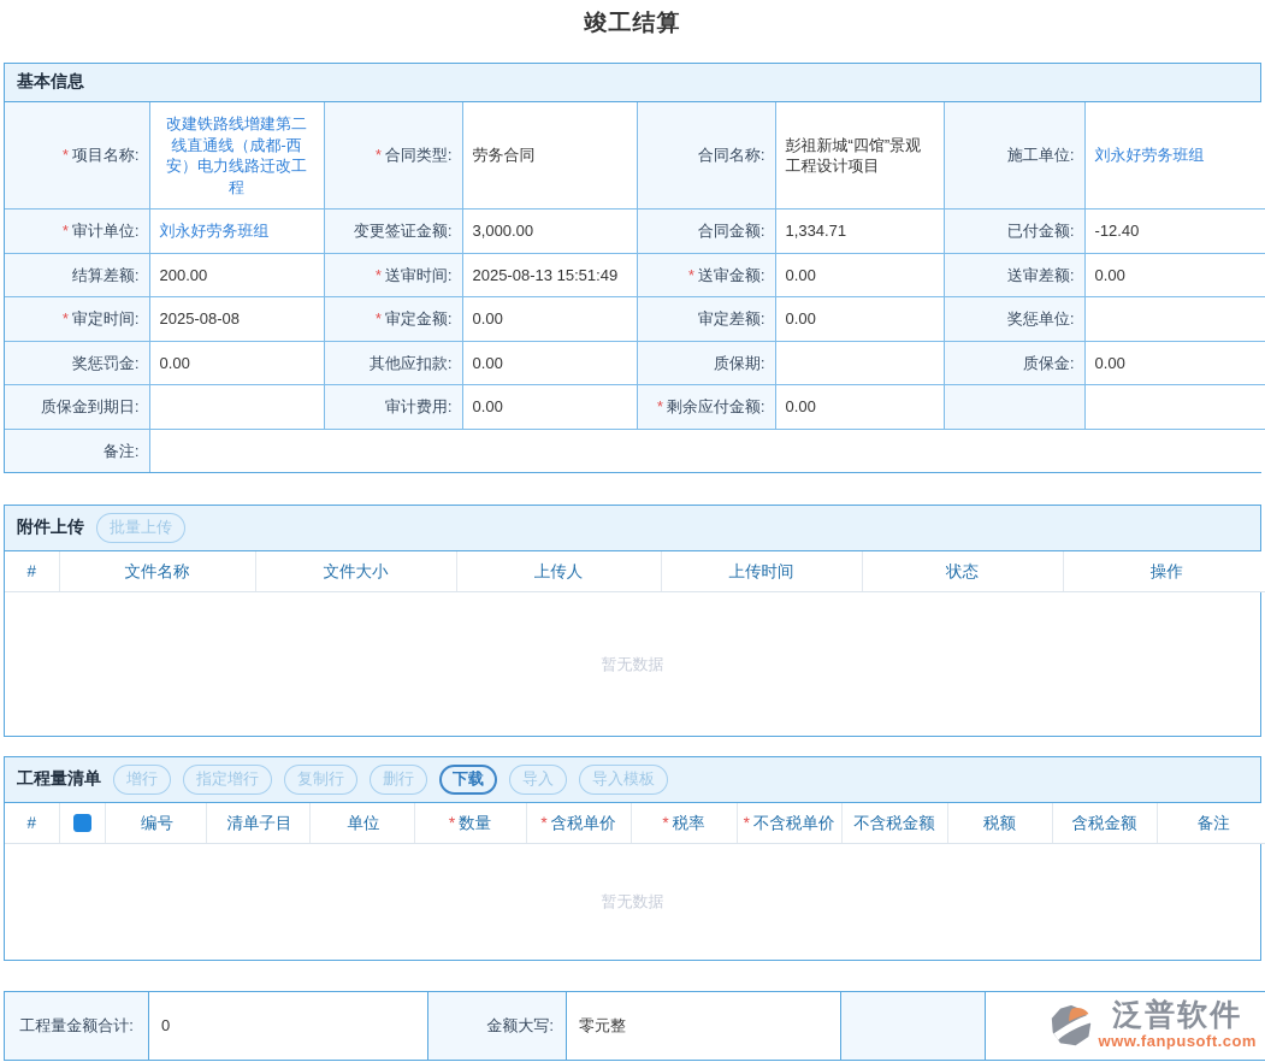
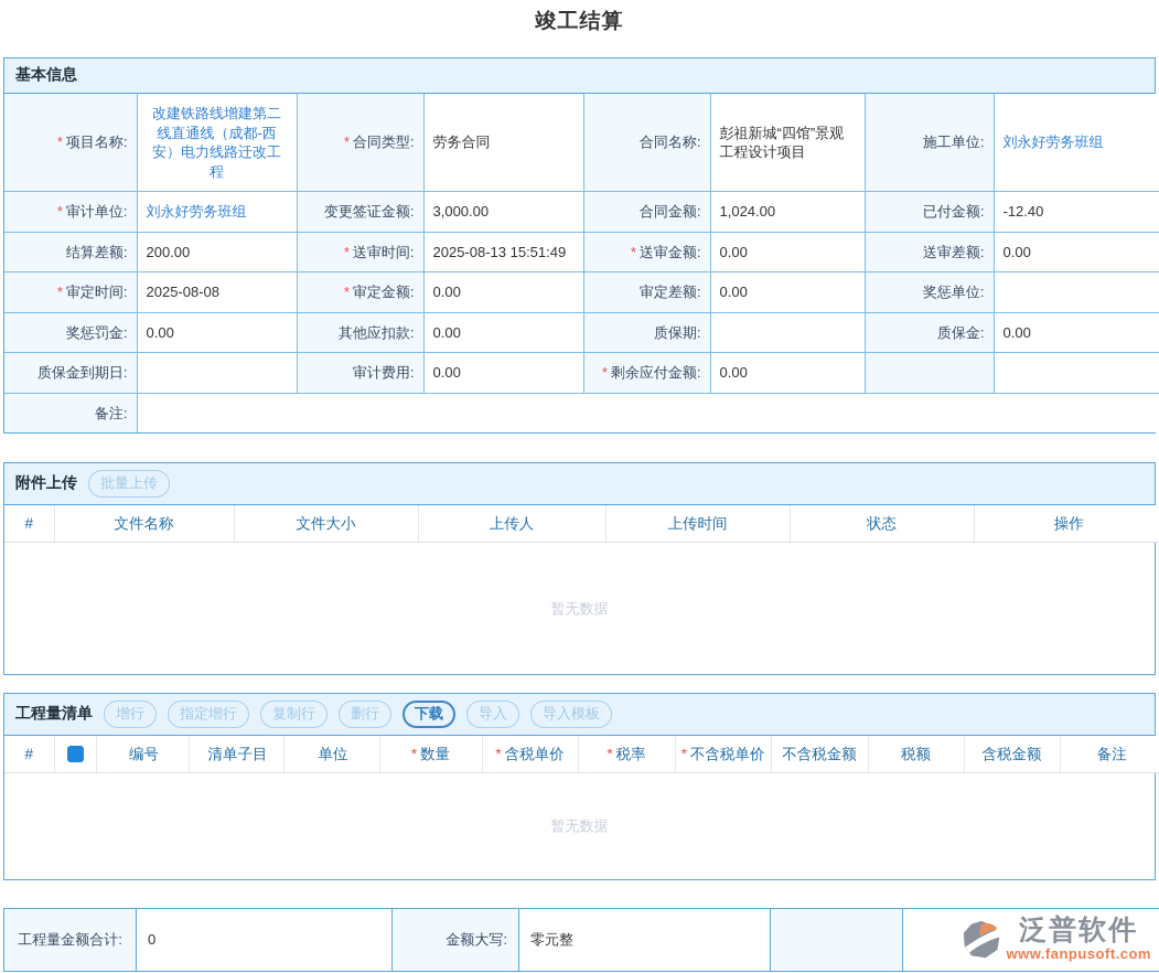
  竣工结算
  基本信息
  * 项目名称:	改建铁路线增建第二线直通线（成都-西安）电力线路迁改工程	* 合同类型:	劳务合同	合同名称:	彭祖新城“四馆”景观工程设计项目	施工单位:	刘永好劳务班组
- * 审计单位:	刘永好劳务班组	变更签证金额:	3,000.00	合同金额:	1,334.71	已付金额:	-12.40
+ * 审计单位:	刘永好劳务班组	变更签证金额:	3,000.00	合同金额:	1,024.00	已付金额:	-12.40
  结算差额:	200.00	* 送审时间:	2025-08-13 15:51:49	* 送审金额:	0.00	送审差额:	0.00
  * 审定时间:	2025-08-08	* 审定金额:	0.00	审定差额:	0.00	奖惩单位:
  奖惩罚金:	0.00	其他应扣款:	0.00	质保期:		质保金:	0.00
  质保金到期日:		审计费用:	0.00	* 剩余应付金额:	0.00
  备注:
  附件上传
  批量上传
  #	文件名称	文件大小	上传人	上传时间	状态	操作
  暂无数据
  工程量清单
  增行
  指定增行
  复制行
  删行
  下载
  导入
  导入模板
  #		编号	清单子目	单位	* 数量	* 含税单价	* 税率	* 不含税单价	不含税金额	税额	含税金额	备注
  暂无数据
  工程量金额合计:	0	金额大写:	零元整		泛普软件 www.fanpusoft.com
